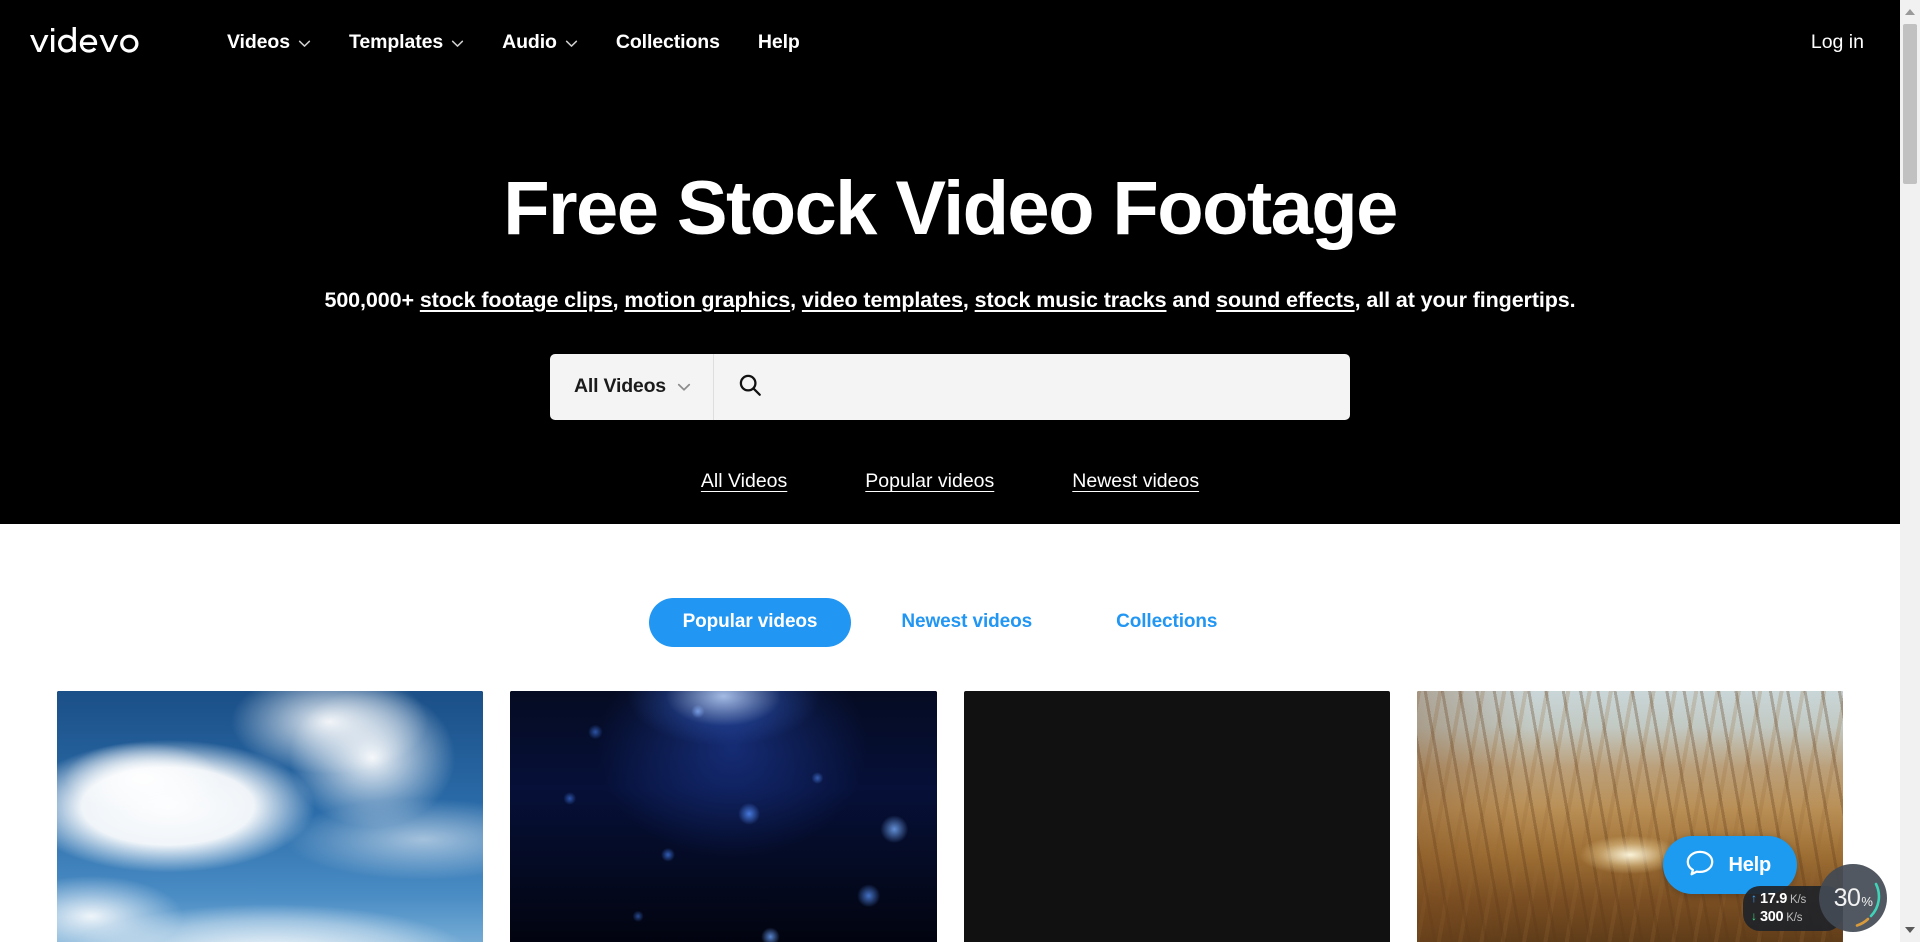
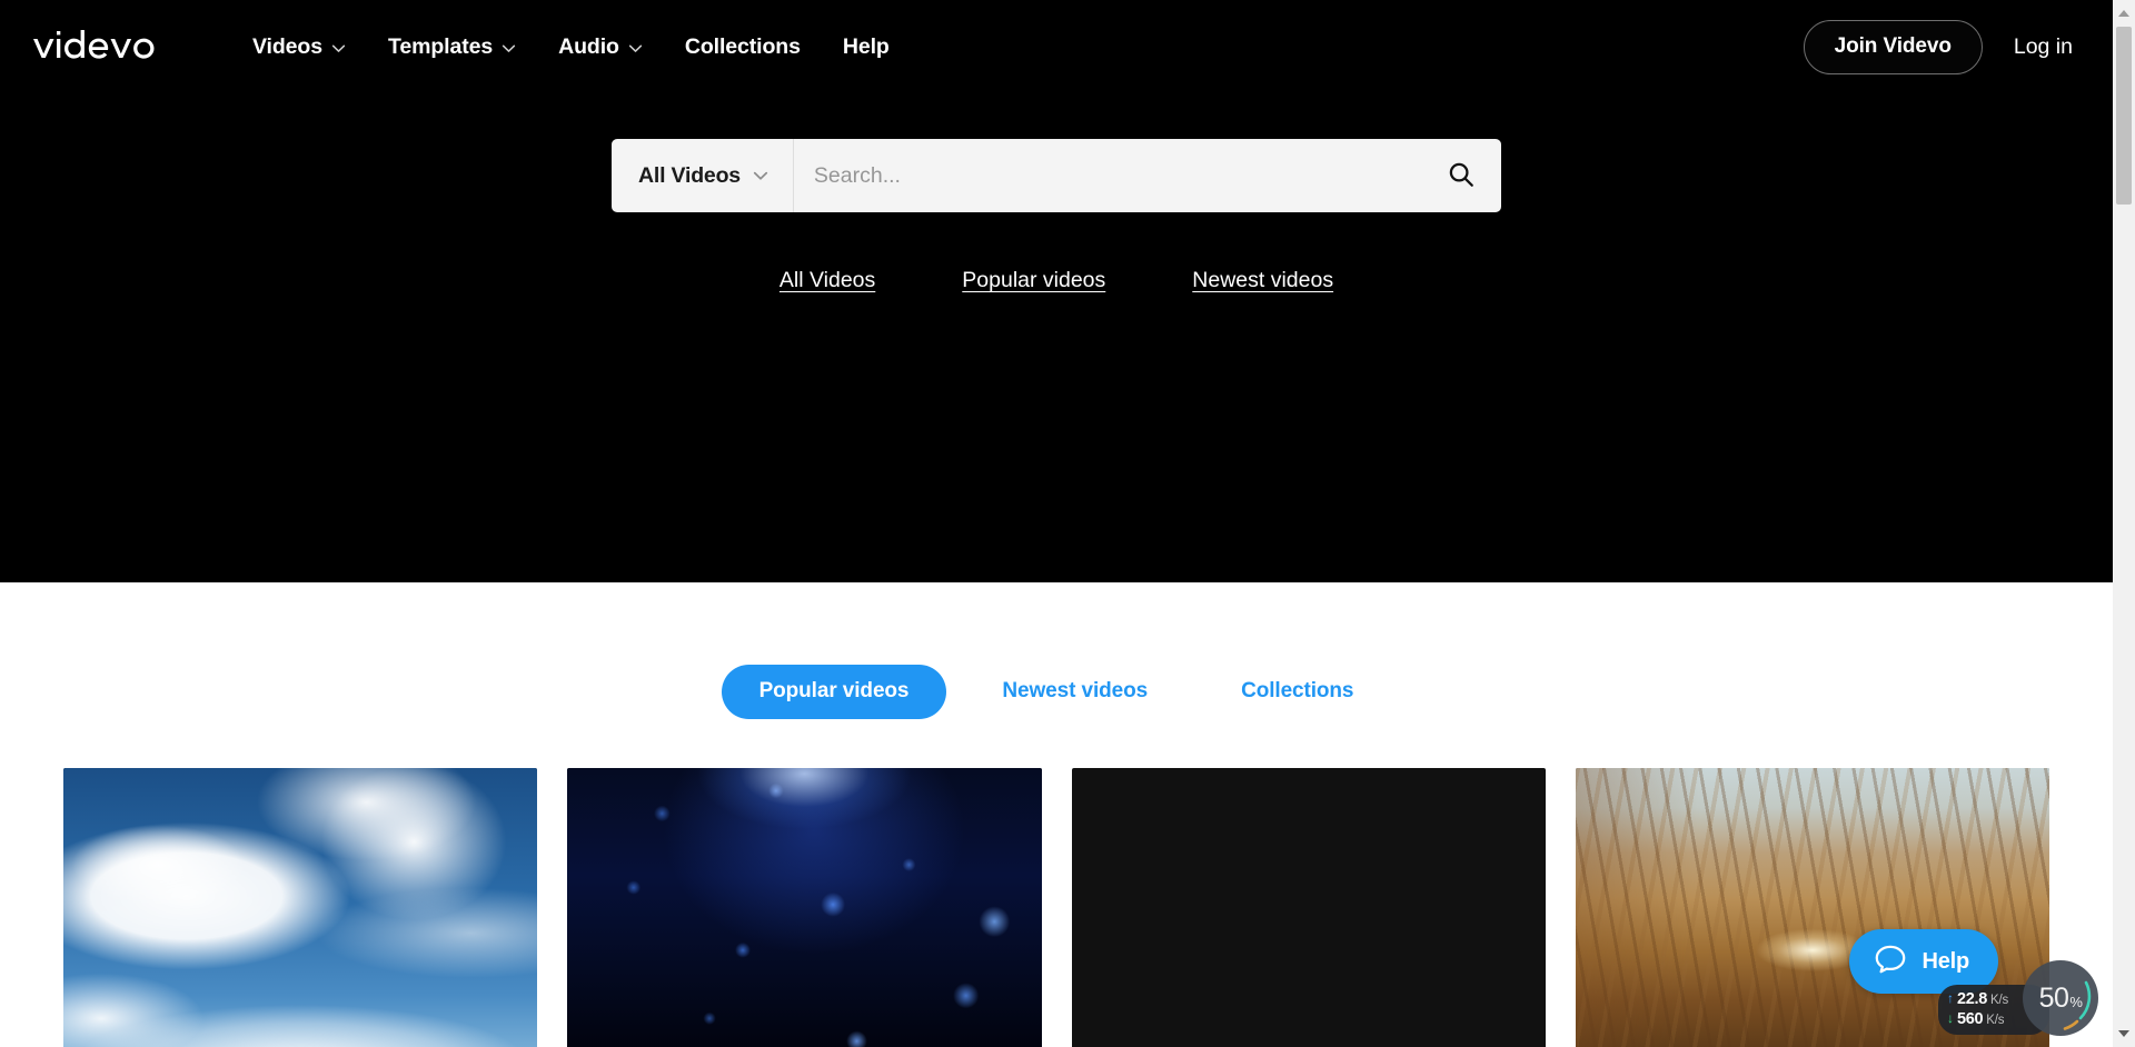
  Videos
  Templates
  Audio
  Collections
  Help
+ Join Videvo
  Log in
- Free Stock Video Footage
- 500,000+ stock footage clips, motion graphics, video templates, stock music tracks and sound effects, all at your fingertips.
  All Videos
+ Search...
  All Videos
  Popular videos
  Newest videos
  Popular videos
  Newest videos
  Collections
  Help
  ↑
- 17.9
+ 22.8
  K/s
  ↓
- 300
+ 560
  K/s
- 30
+ 50
  %
